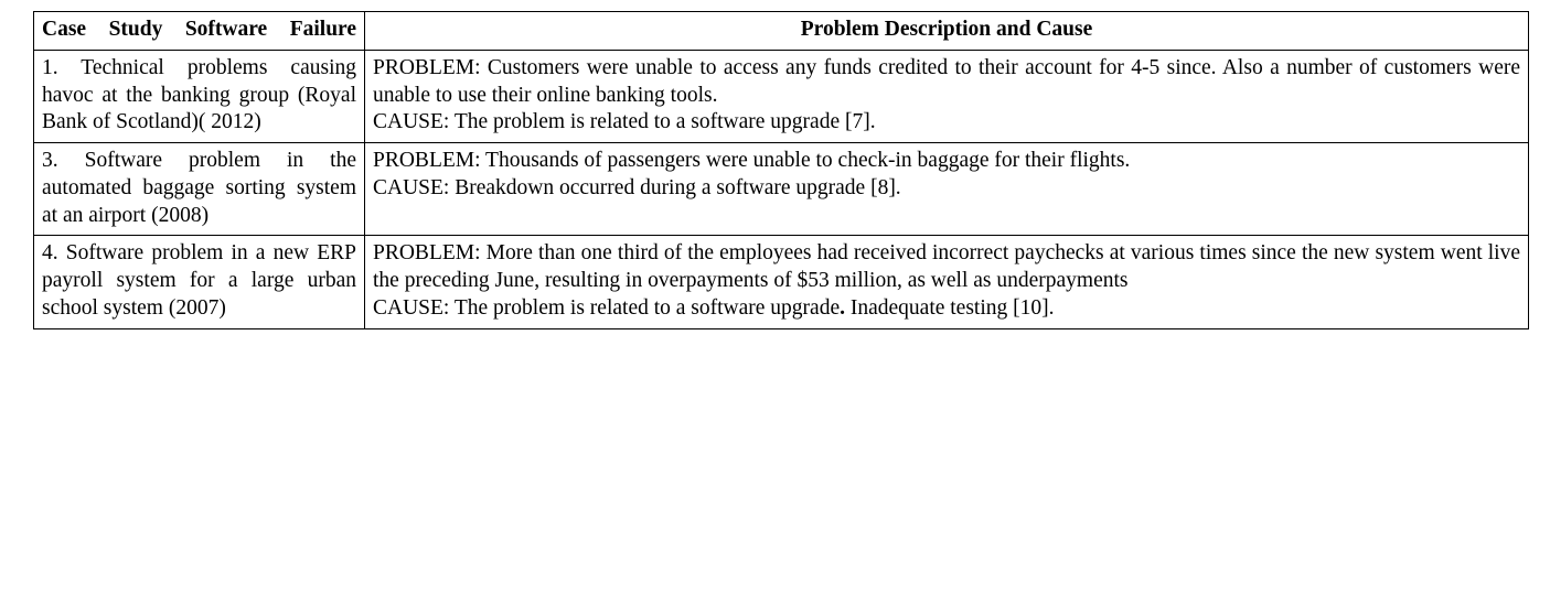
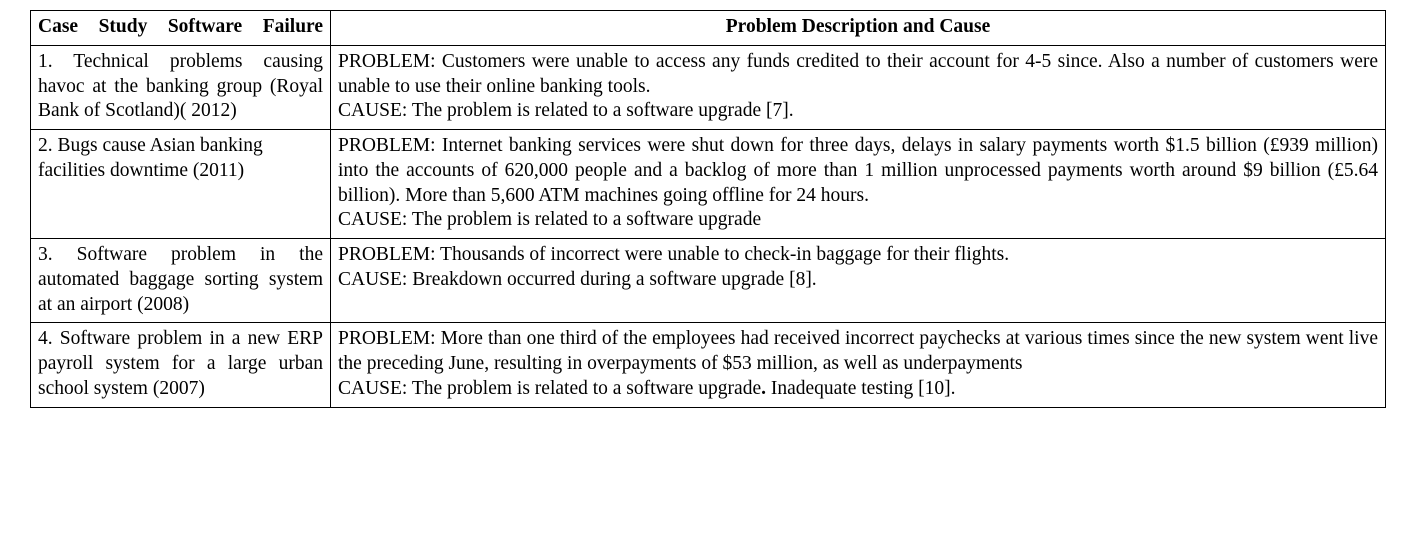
  Case Study Software Failure	Problem Description and Cause
  1. Technical problems causing havoc at the banking group (Royal Bank of Scotland)( 2012)	PROBLEM: Customers were unable to access any funds credited to their account for 4-5 since. Also a number of customers were unable to use their online banking tools. CAUSE: The problem is related to a software upgrade [7].
+ 2. Bugs cause Asian banking facilities downtime (2011)	PROBLEM: Internet banking services were shut down for three days, delays in salary payments worth $1.5 billion (£939 million) into the accounts of 620,000 people and a backlog of more than 1 million unprocessed payments worth around $9 billion (£5.64 billion). More than 5,600 ATM machines going offline for 24 hours. CAUSE: The problem is related to a software upgrade
- 3. Software problem in the automated baggage sorting system at an airport (2008)	PROBLEM: Thousands of passengers were unable to check-in baggage for their flights. CAUSE: Breakdown occurred during a software upgrade [8].
+ 3. Software problem in the automated baggage sorting system at an airport (2008)	PROBLEM: Thousands of incorrect were unable to check-in baggage for their flights. CAUSE: Breakdown occurred during a software upgrade [8].
  4. Software problem in a new ERP payroll system for a large urban school system (2007)	PROBLEM: More than one third of the employees had received incorrect paychecks at various times since the new system went live the preceding June, resulting in overpayments of $53 million, as well as underpayments CAUSE: The problem is related to a software upgrade. Inadequate testing [10].
